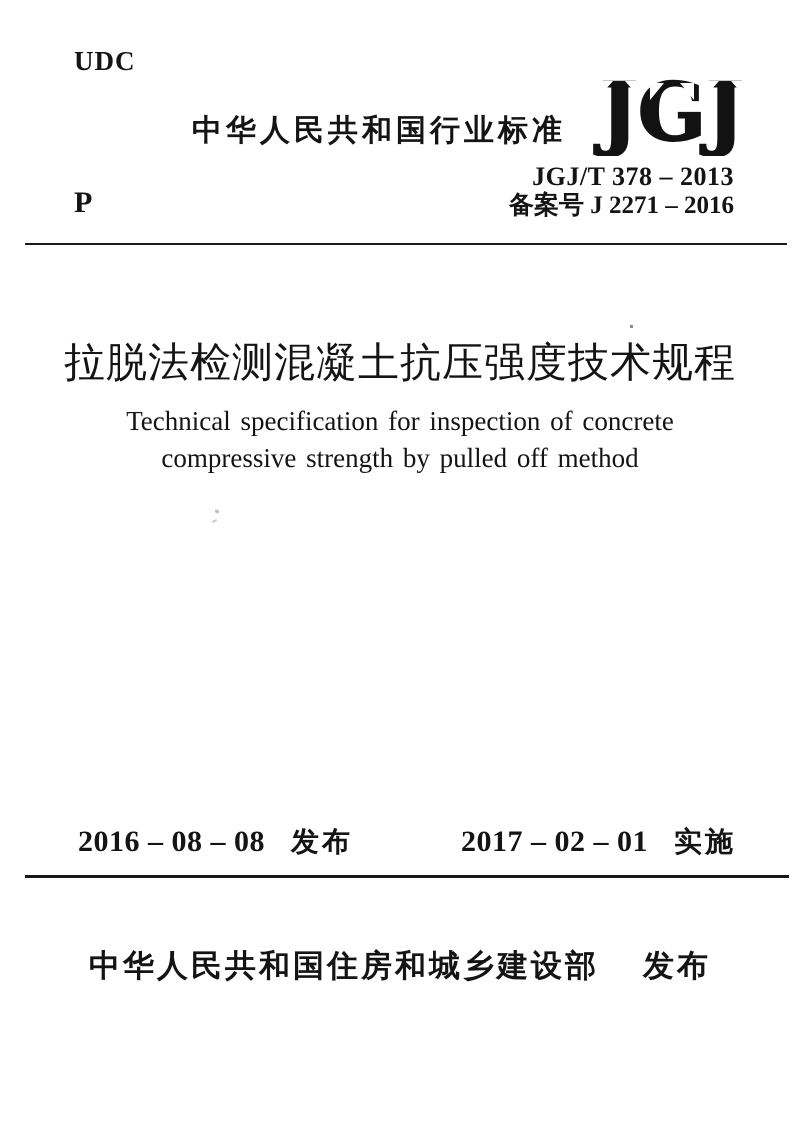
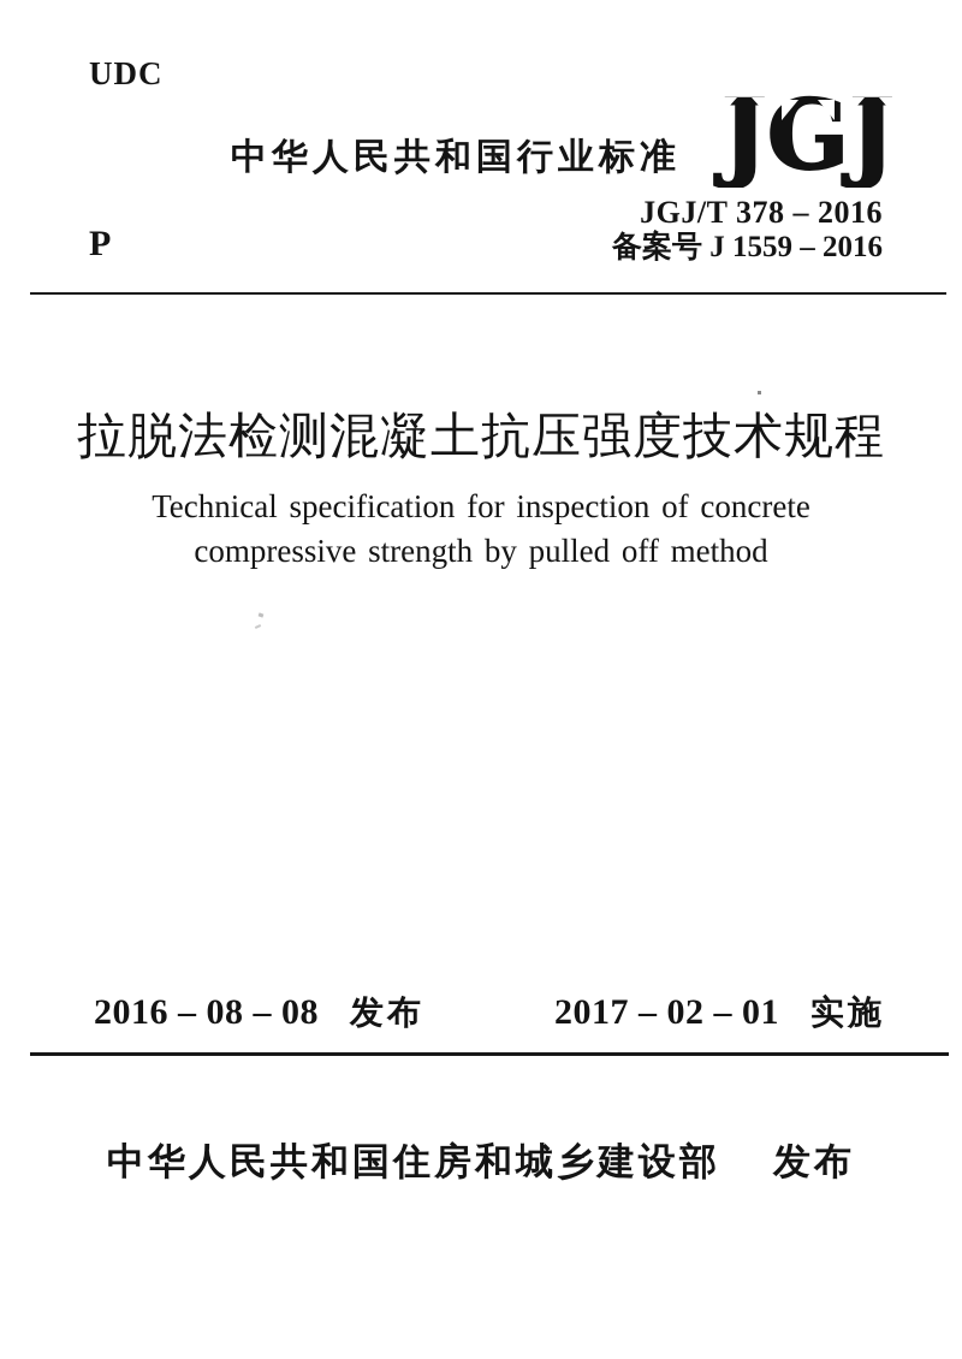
  UDC
  中华人民共和国行业标准
  JGJ
- JGJ/T 378 – 2013
+ JGJ/T 378 – 2016
- 备案号 J 2271 – 2016
+ 备案号 J 1559 – 2016
  P
  拉脱法检测混凝土抗压强度技术规程
  Technical specification for inspection of concrete
  compressive strength by pulled off method
  2016 – 08 – 08 发布
  2017 – 02 – 01 实施
  中华人民共和国住房和城乡建设部 发布
